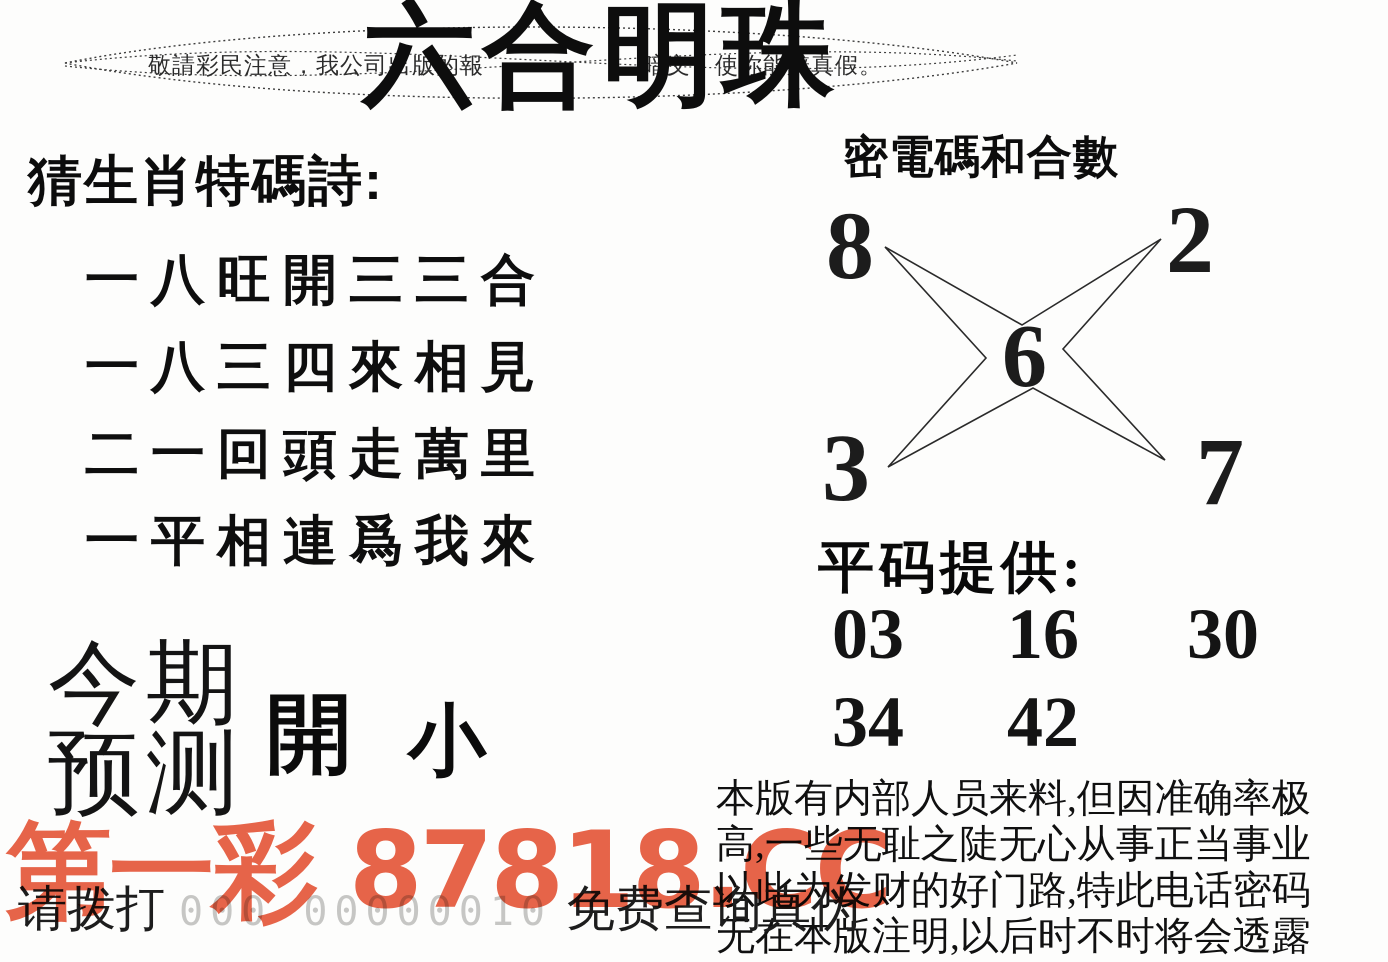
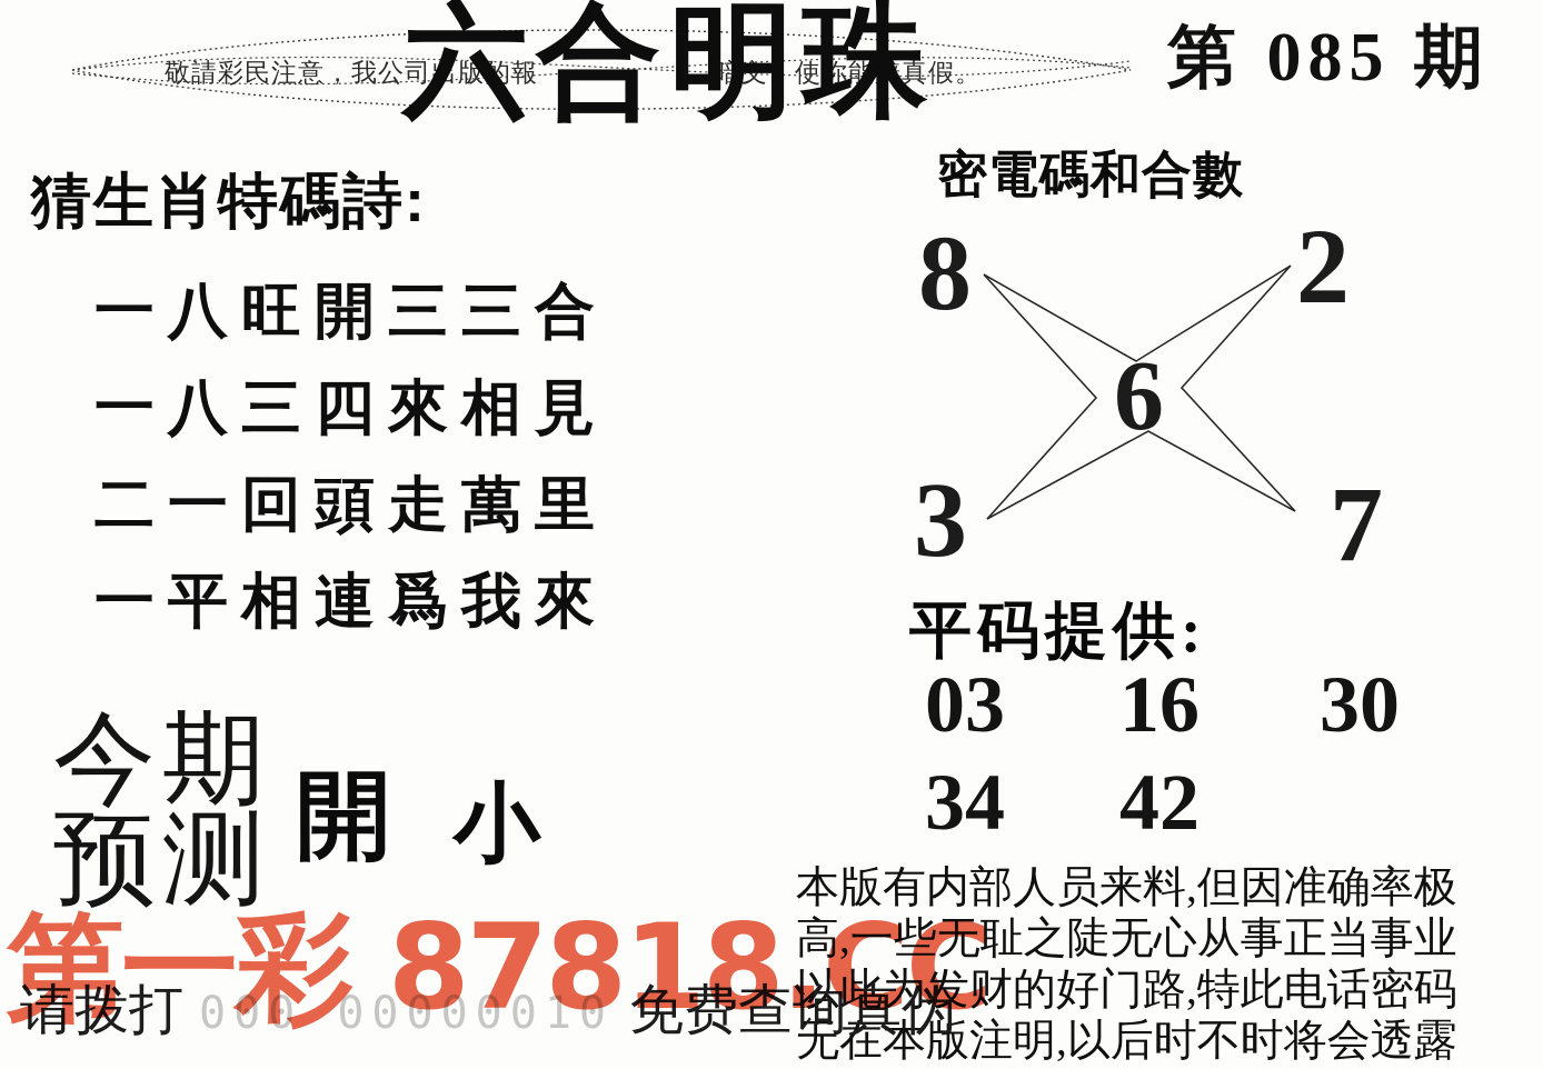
  敬請彩民注意，我公司出版的報
  暗文，使你能辨真假。
  六合明珠
+ 第 085 期
  猜生肖特碼詩:
  一八旺開三三合
  一八三四來相見
  二一回頭走萬里
  一平相連爲我來
  今期
  预测
  開
  小
  密電碼和合數
  8
  2
  6
  3
  7
  平码提供:
  03
  16
  30
  34
  42
  本版有内部人员来料,但因准确率极
  高,一些无耻之陡无心从事正当事业
  以此为发财的好门路,特此电话密码
  无在本版注明,以后时不时将会透露
  请拨打
  000 00000010
  免费查询真伪
  第一彩 87818.CC
